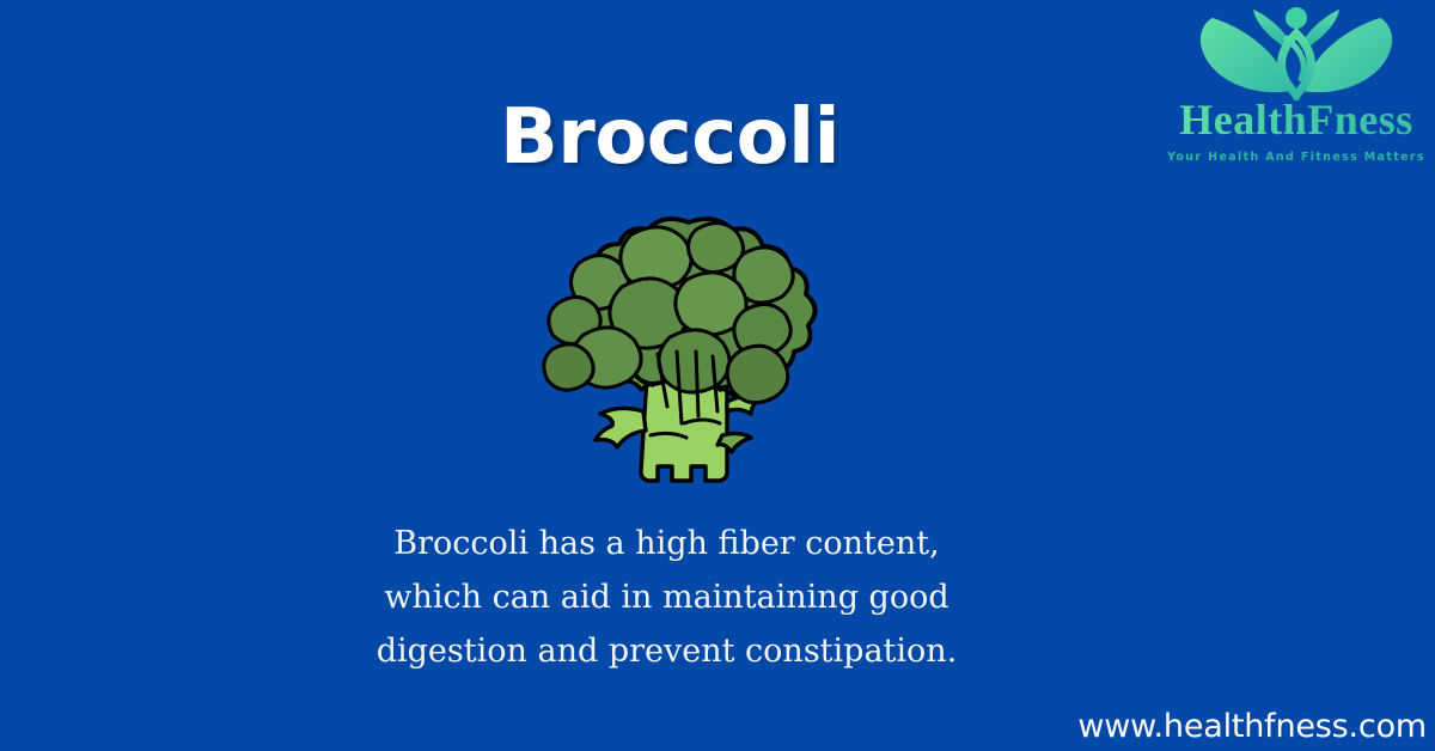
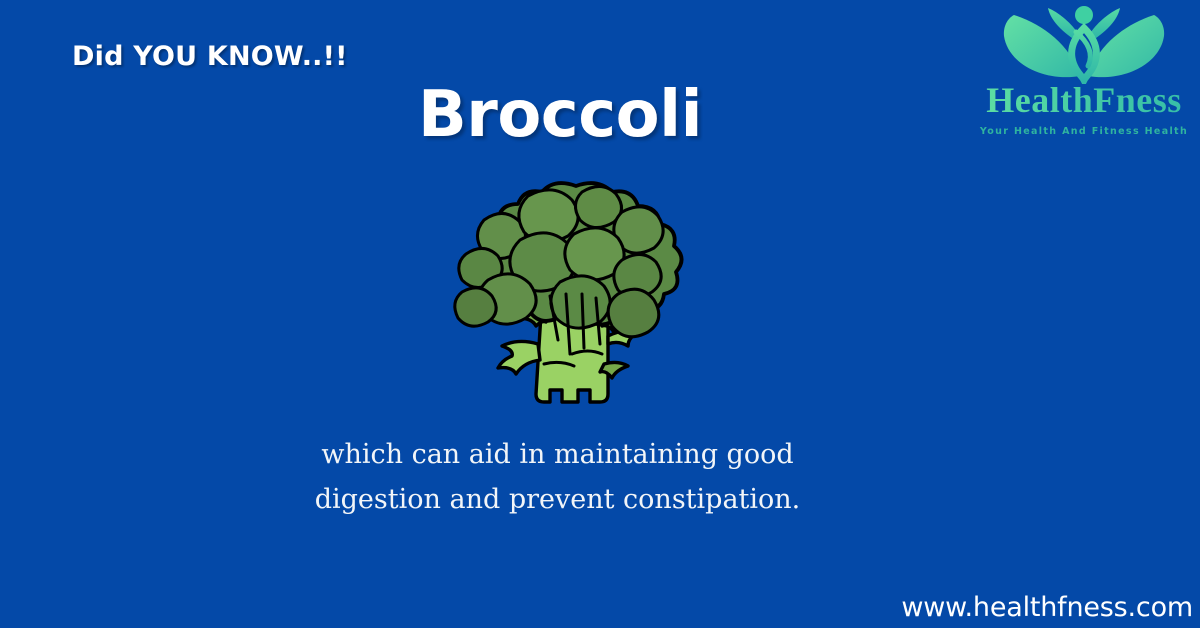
+ Did YOU KNOW..!!
  Broccoli
  HealthFness
- Your Health And Fitness Matters
+ Your Health And Fitness Health
- Broccoli has a high fiber content,
  which can aid in maintaining good
  digestion and prevent constipation.
  www.healthfness.com
